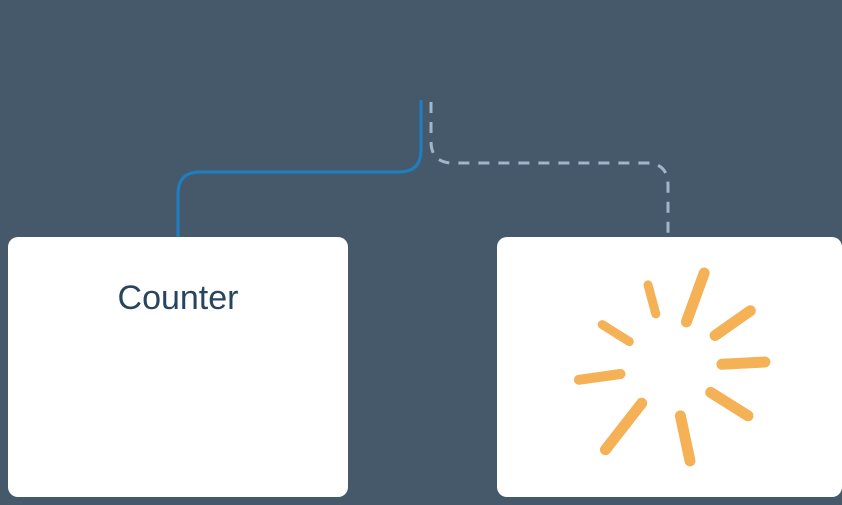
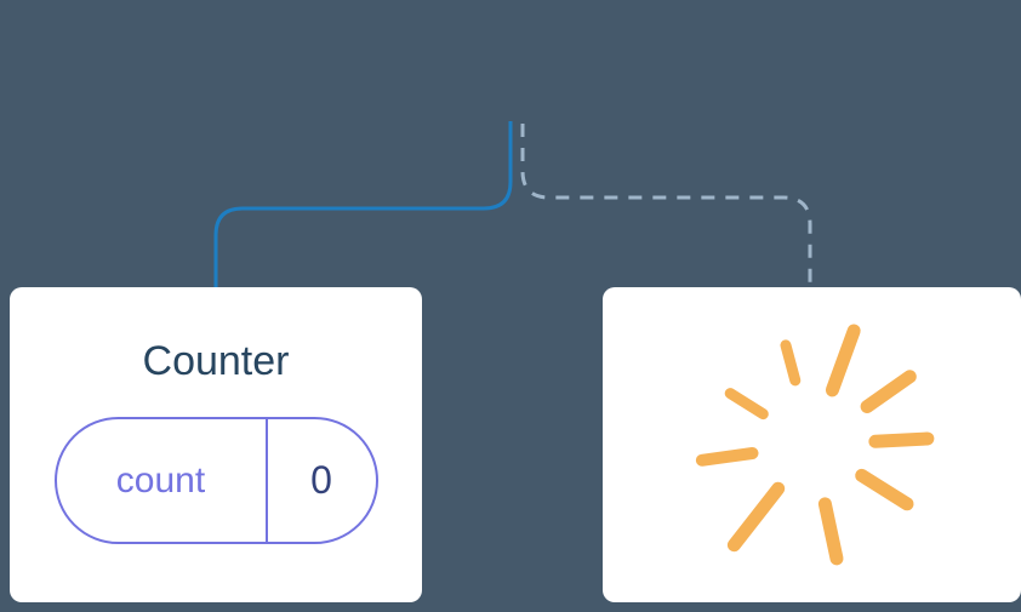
  Counter
+ count
+ 0
